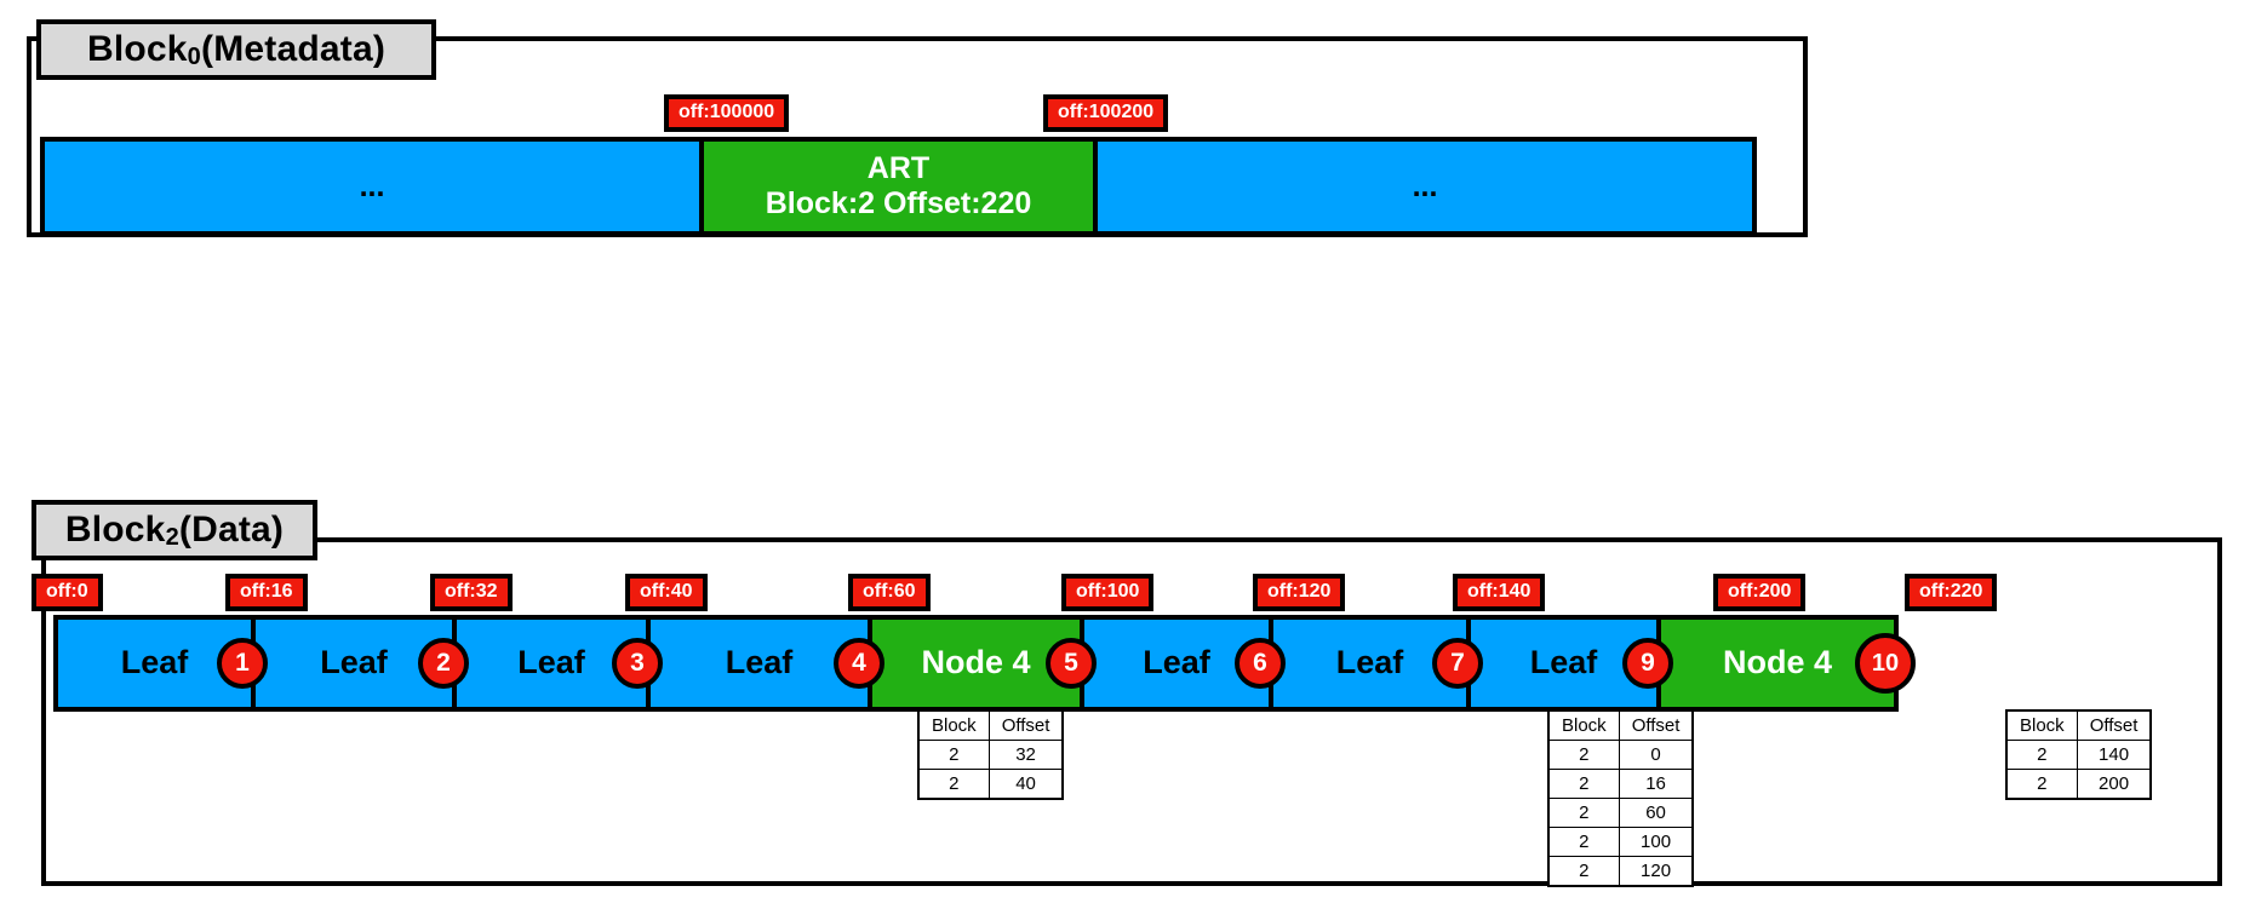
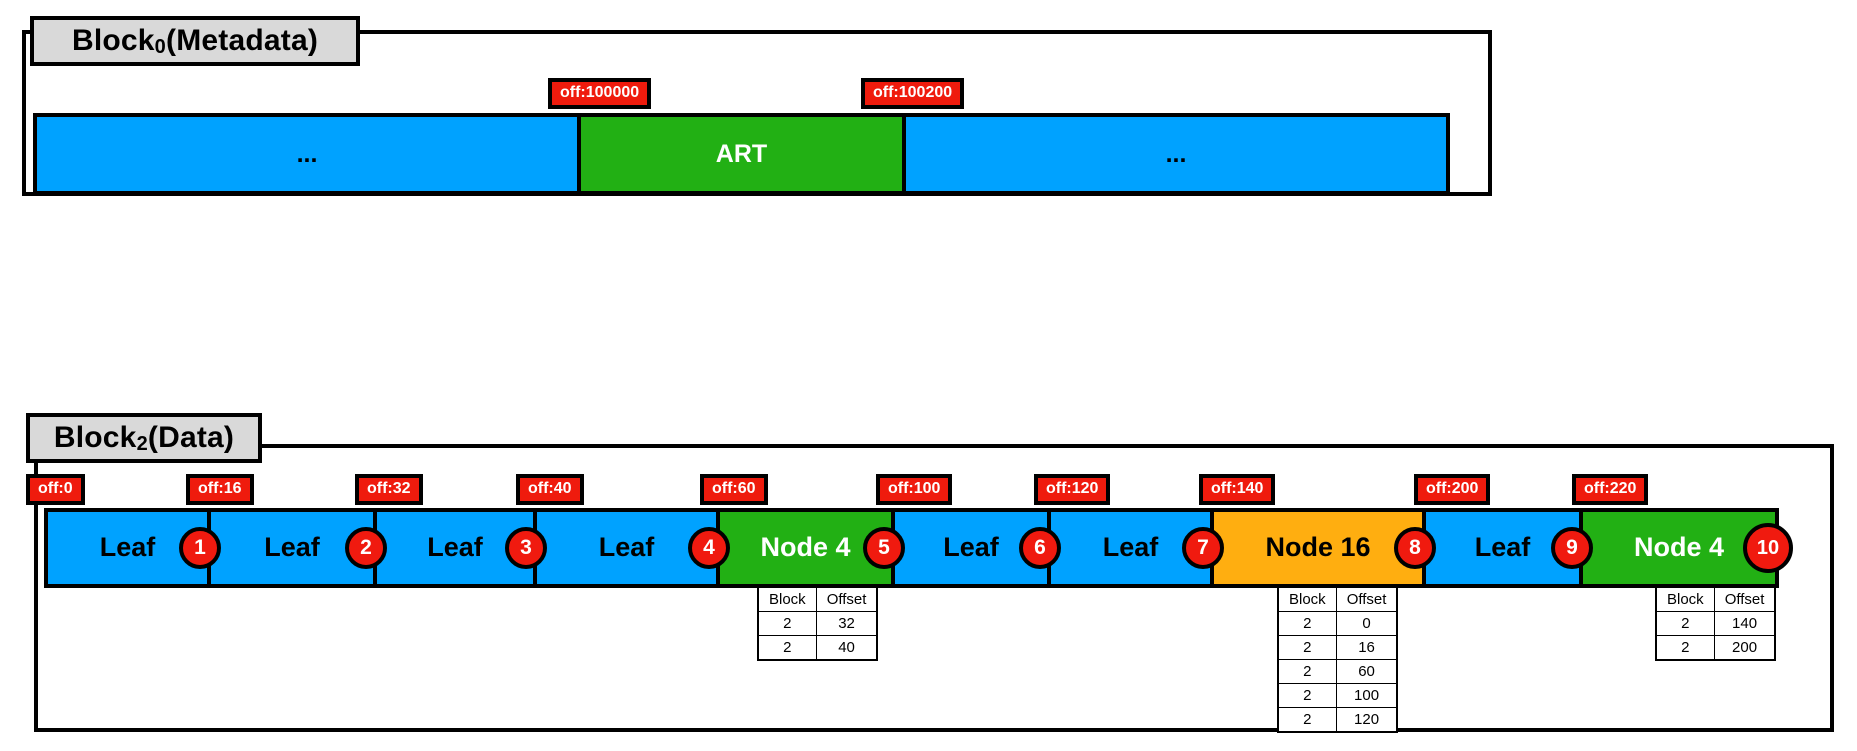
  Block
  0
  (Metadata)
  off:100000
  off:100200
  ...
  ART
- Block:2 Offset:220
  ...
  Block
  2
  (Data)
  off:0
  off:16
  off:32
  off:40
  off:60
  off:100
  off:120
  off:140
  off:200
  off:220
  Leaf
  1
  Leaf
  2
  Leaf
  3
  Leaf
  4
  Node 4
  5
  Leaf
  6
  Leaf
  7
+ Node 16
+ 8
  Leaf
  9
  Node 4
  10
  Block	Offset
  2	32
  2	40
  Block	Offset
  2	0
  2	16
  2	60
  2	100
  2	120
  Block	Offset
  2	140
  2	200
